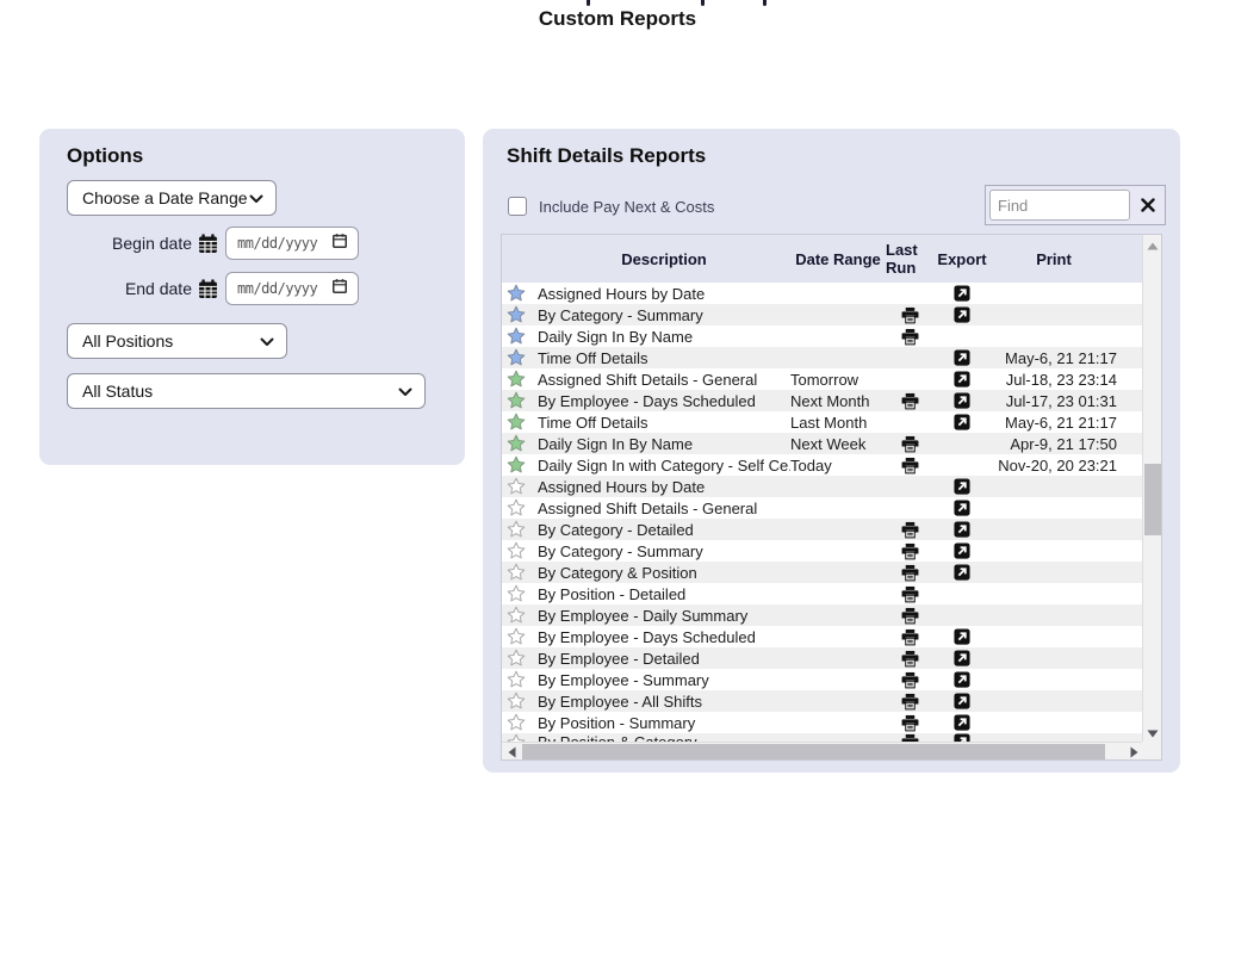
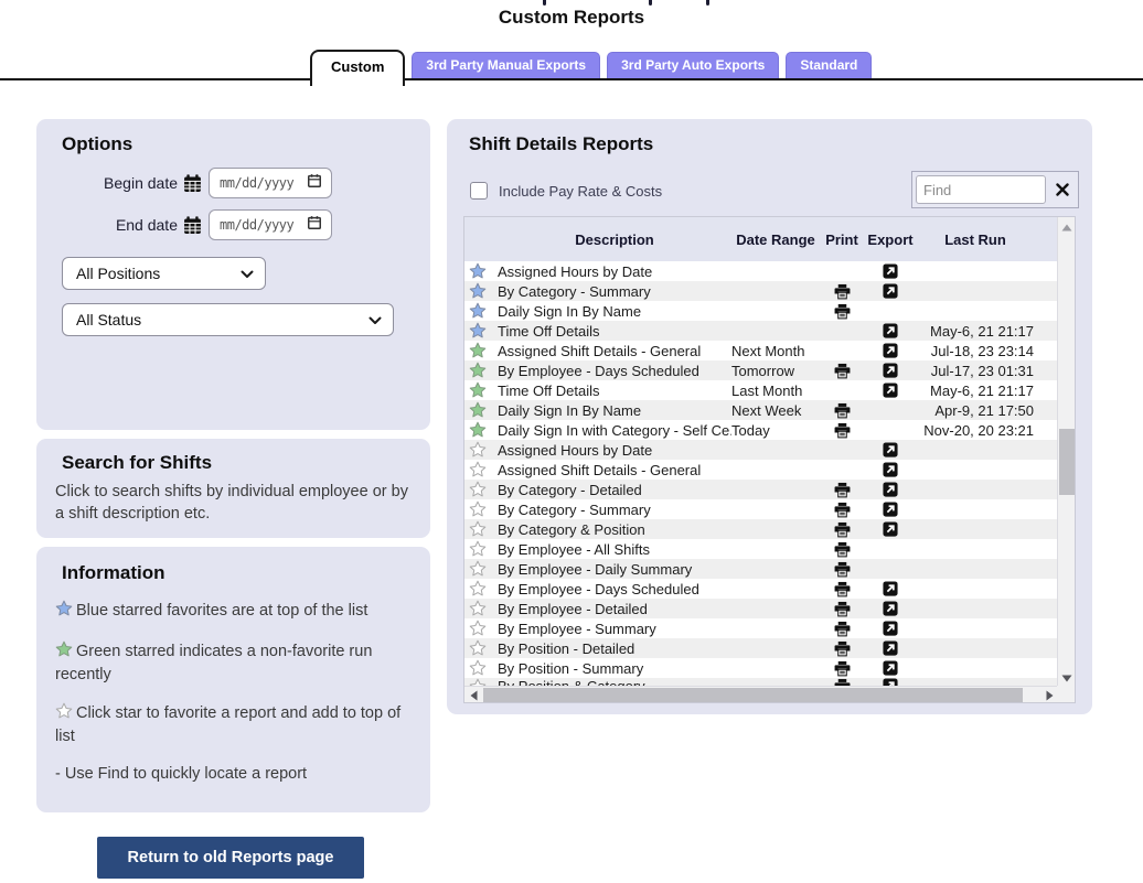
  Custom Reports
+ Custom
+ 3rd Party Manual Exports
+ 3rd Party Auto Exports
+ Standard
  Options
- Choose a Date Range
  Begin date
  mm/dd/yyyy
  End date
  mm/dd/yyyy
  All Positions
  All Status
+ Search for Shifts
+ Click to search shifts by individual employee or by a shift description etc.
+ Information
+ Blue starred favorites are at top of the list
+ Green starred indicates a non-favorite run recently
+ Click star to favorite a report and add to top of list
+ - Use Find to quickly locate a report
+ Return to old Reports page
  Shift Details Reports
- Include Pay Next & Costs
+ Include Pay Rate & Costs
  Find
  Description
  Date Range
- Last Run
+ Print
  Export
- Print
+ Last Run
  Assigned Hours by Date
  By Category - Summary
  Daily Sign In By Name
  Time Off Details
  May-6, 21 21:17
  Assigned Shift Details - General
- Tomorrow
+ Next Month
  Jul-18, 23 23:14
  By Employee - Days Scheduled
- Next Month
+ Tomorrow
  Jul-17, 23 01:31
  Time Off Details
  Last Month
  May-6, 21 21:17
  Daily Sign In By Name
  Next Week
  Apr-9, 21 17:50
  Daily Sign In with Category - Self Ce
  Today
  Nov-20, 20 23:21
  Assigned Hours by Date
  Assigned Shift Details - General
  By Category - Detailed
  By Category - Summary
  By Category & Position
- By Position - Detailed
+ By Employee - All Shifts
  By Employee - Daily Summary
  By Employee - Days Scheduled
  By Employee - Detailed
  By Employee - Summary
- By Employee - All Shifts
+ By Position - Detailed
  By Position - Summary
